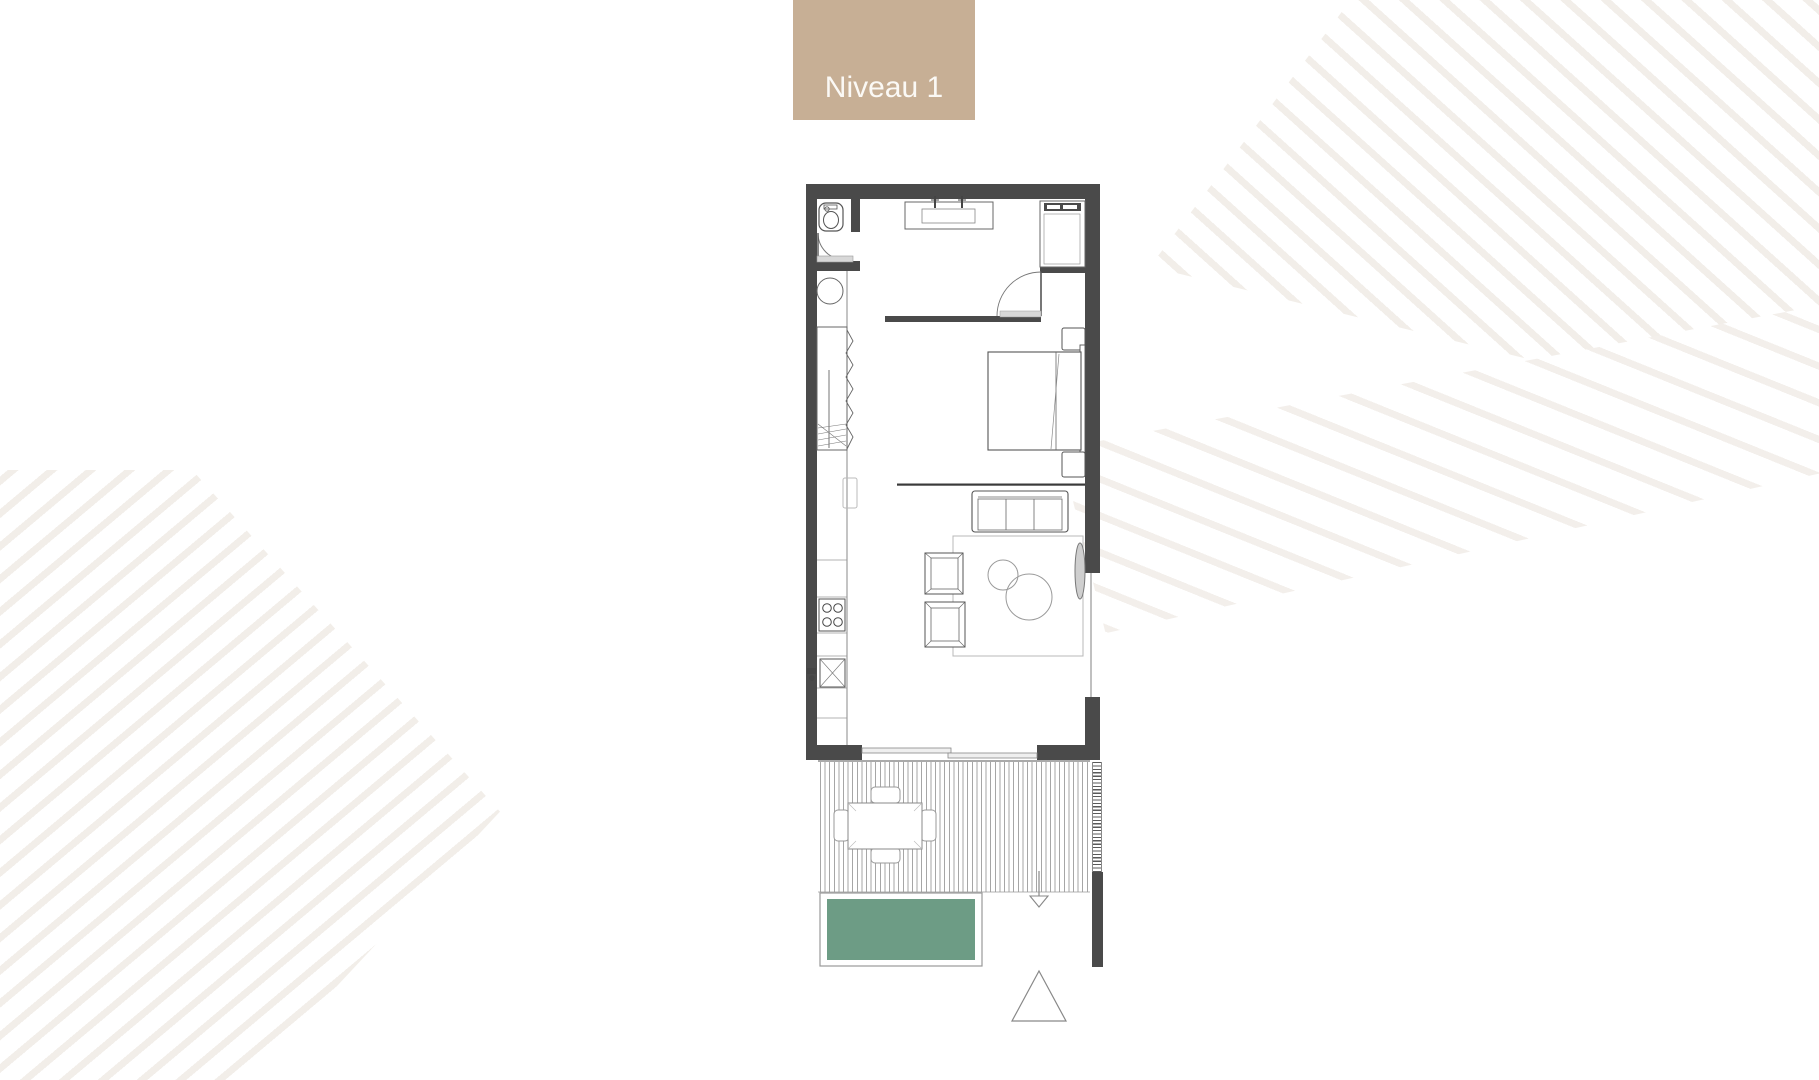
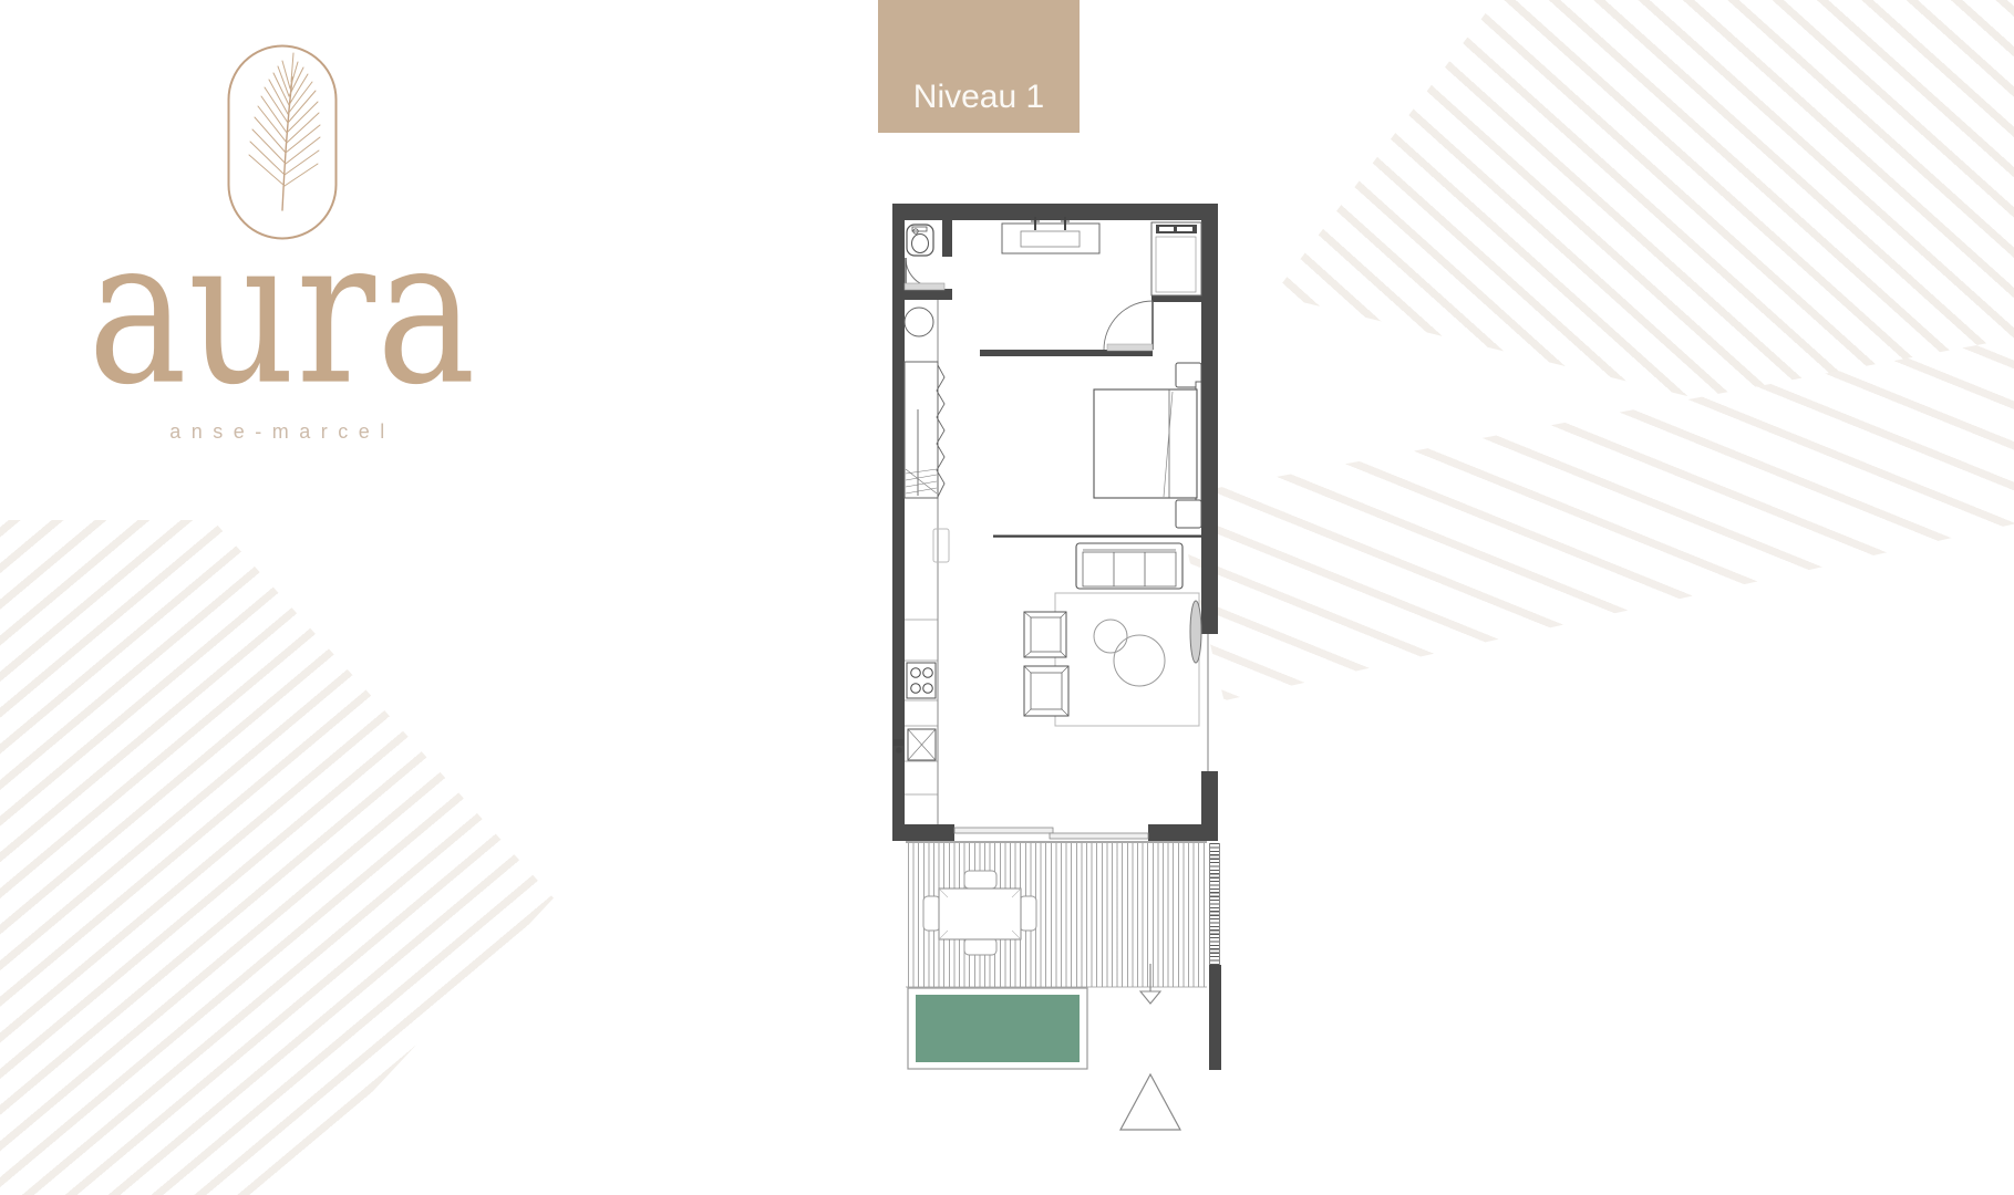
+ aura
+ anse-marcel
  Niveau 1
